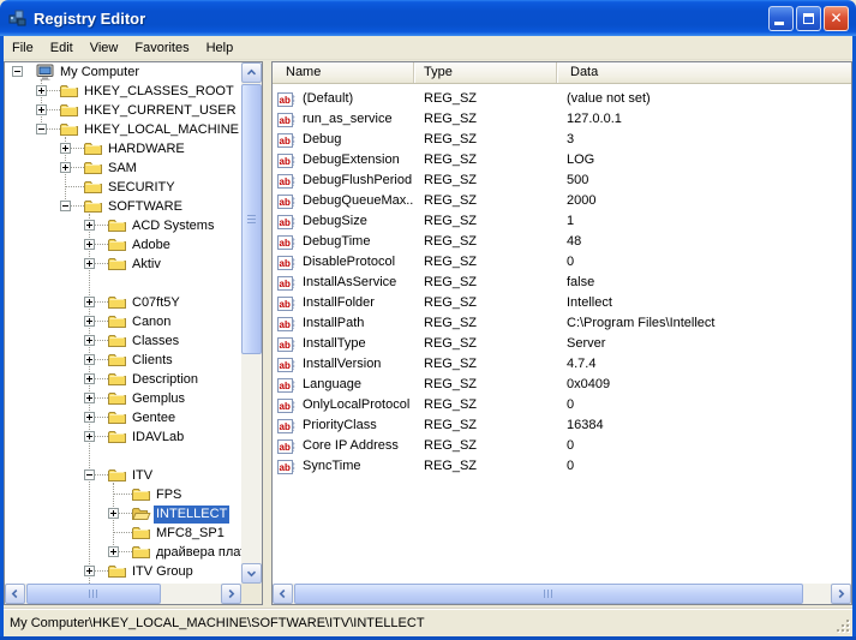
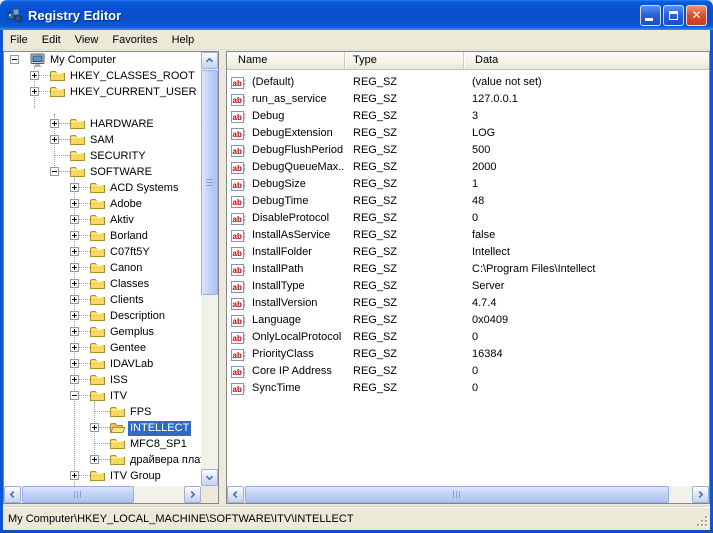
  Registry Editor
  ✕
  File
  Edit
  View
  Favorites
  Help
  My Computer
  HKEY_CLASSES_ROOT
  HKEY_CURRENT_USER
- HKEY_LOCAL_MACHINE
  HARDWARE
  SAM
  SECURITY
  SOFTWARE
  ACD Systems
  Adobe
  Aktiv
+ Borland
  C07ft5Y
  Canon
  Classes
  Clients
  Description
  Gemplus
  Gentee
  IDAVLab
+ ISS
  ITV
  FPS
  INTELLECT
  MFC8_SP1
  драйвера пла
  ITV Group
  Name
  Type
  Data
  ab
  (Default)
  REG_SZ
  (value not set)
  ab
  run_as_service
  REG_SZ
  127.0.0.1
  ab
  Debug
  REG_SZ
  3
  ab
  DebugExtension
  REG_SZ
  LOG
  ab
  DebugFlushPeriod
  REG_SZ
  500
  ab
  DebugQueueMax..
  REG_SZ
  2000
  ab
  DebugSize
  REG_SZ
  1
  ab
  DebugTime
  REG_SZ
  48
  ab
  DisableProtocol
  REG_SZ
  0
  ab
  InstallAsService
  REG_SZ
  false
  ab
  InstallFolder
  REG_SZ
  Intellect
  ab
  InstallPath
  REG_SZ
  C:\Program Files\Intellect
  ab
  InstallType
  REG_SZ
  Server
  ab
  InstallVersion
  REG_SZ
  4.7.4
  ab
  Language
  REG_SZ
  0x0409
  ab
  OnlyLocalProtocol
  REG_SZ
  0
  ab
  PriorityClass
  REG_SZ
  16384
  ab
  Core IP Address
  REG_SZ
  0
  ab
  SyncTime
  REG_SZ
  0
  My Computer\HKEY_LOCAL_MACHINE\SOFTWARE\ITV\INTELLECT
